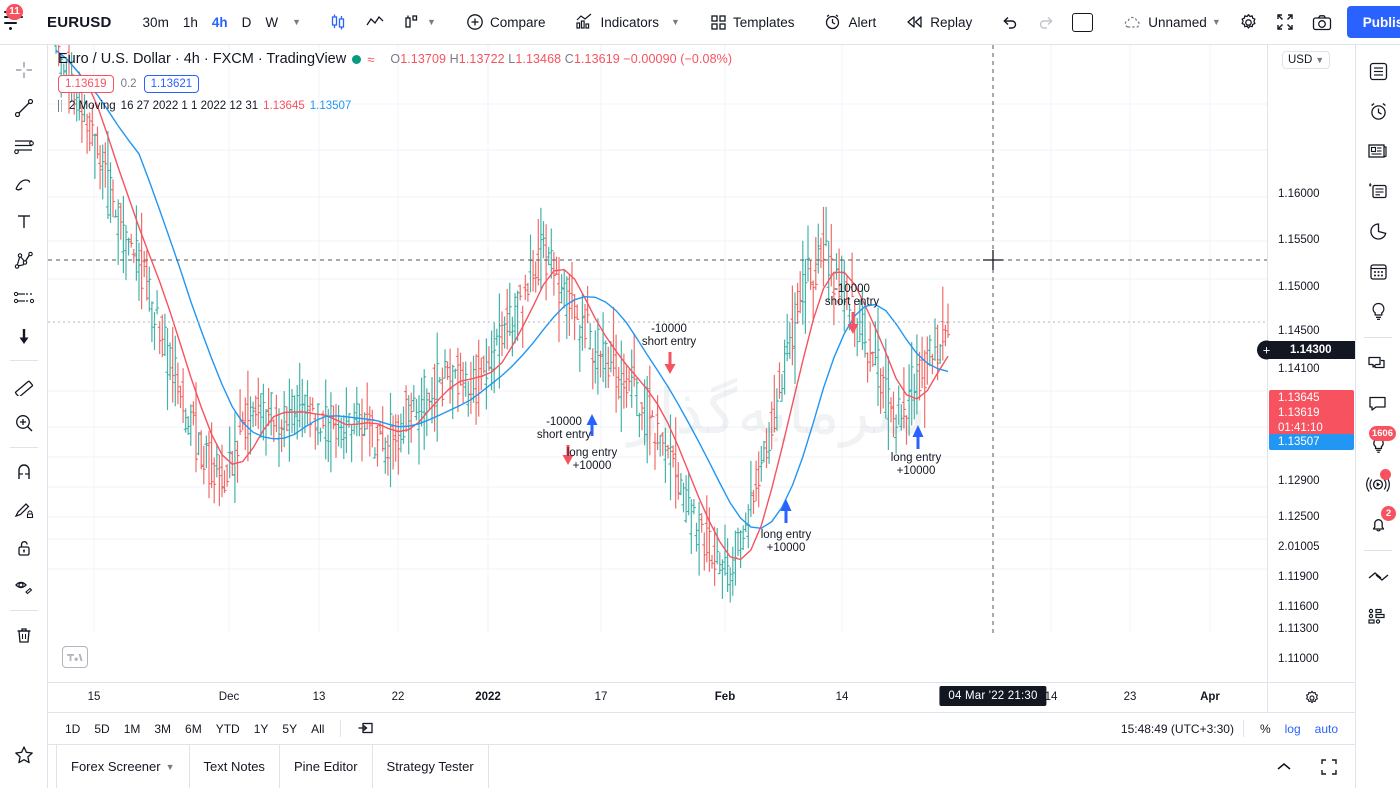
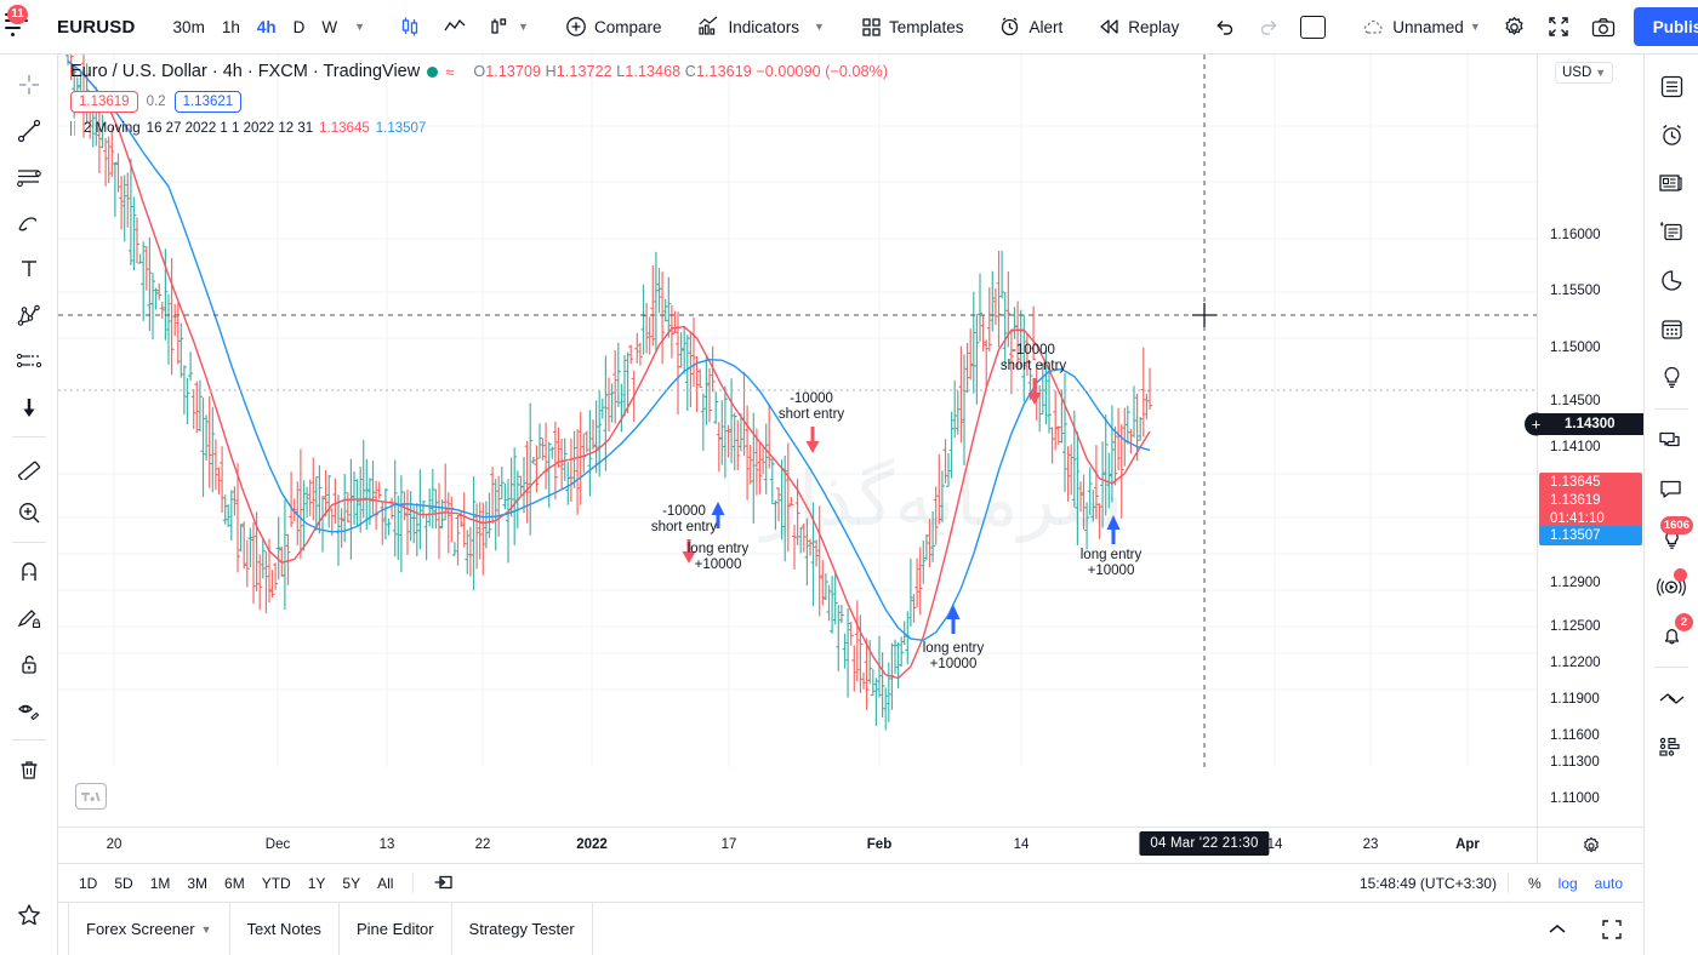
  11
  EURUSD
  30m
  1h
  4h
  D
  W
  ▼
  ▼
  Compare
  Indicators
  ▼
  Templates
  Alert
  Replay
  Unnamed
  ▼
  Publis
  سرمایه‌گذار
  Euro / U.S. Dollar · 4h · FXCM · TradingView
  ≈
  O1.13709 H1.13722 L1.13468 C1.13619 −0.00090 (−0.08%)
  1.13619
  0.2
  1.13621
  2 Moving
  16 27 2022 1 1 2022 12 31
  1.13645
  1.13507
  -10000
  short entry
  long entry
  +10000
  -10000
  short entry
  long entry
  +10000
  -10000
  short entry
  long entry
  +10000
  USD
  ▼
  1.16000
  1.15500
  1.15000
  1.14500
  1.14100
  1.12900
  1.12500
- 2.01005
+ 1.12200
  1.11900
  1.11600
  1.11300
  1.11000
  +
  1.14300
  1.13645
  1.13619
  01:41:10
  1.13507
- 15
+ 20
  Dec
  13
  22
  2022
  17
  Feb
  14
  14
  23
  Apr
  04 Mar '22 21:30
  1D
  5D
  1M
  3M
  6M
  YTD
  1Y
  5Y
  All
  15:48:49 (UTC+3:30)
  %
  log
  auto
  Forex Screener
  ▼
  Text Notes
  Pine Editor
  Strategy Tester
  1606
  2
